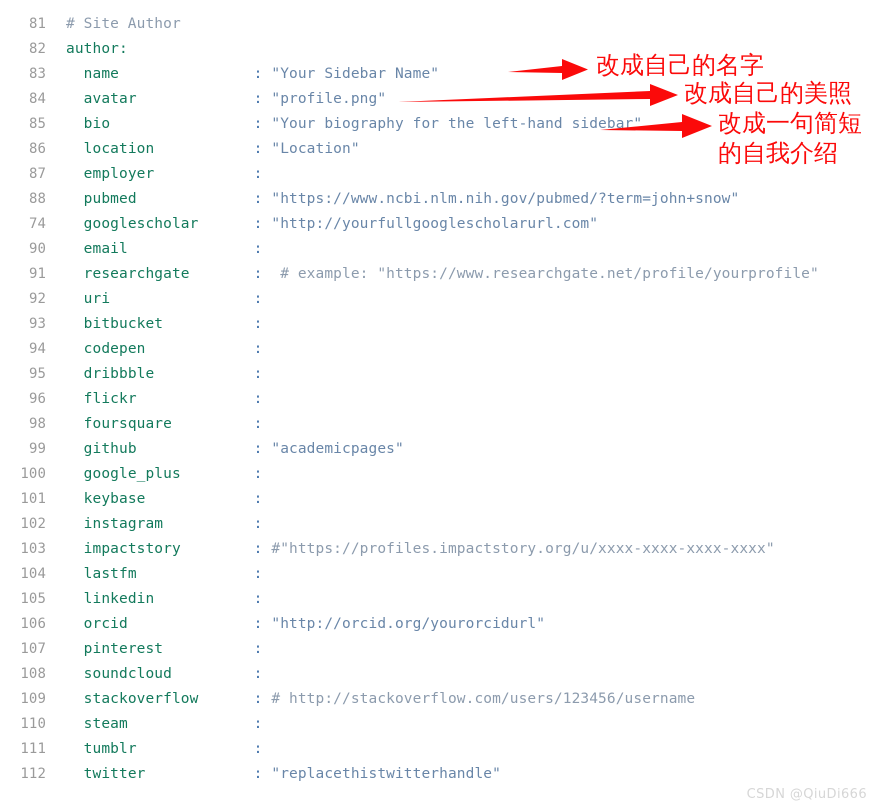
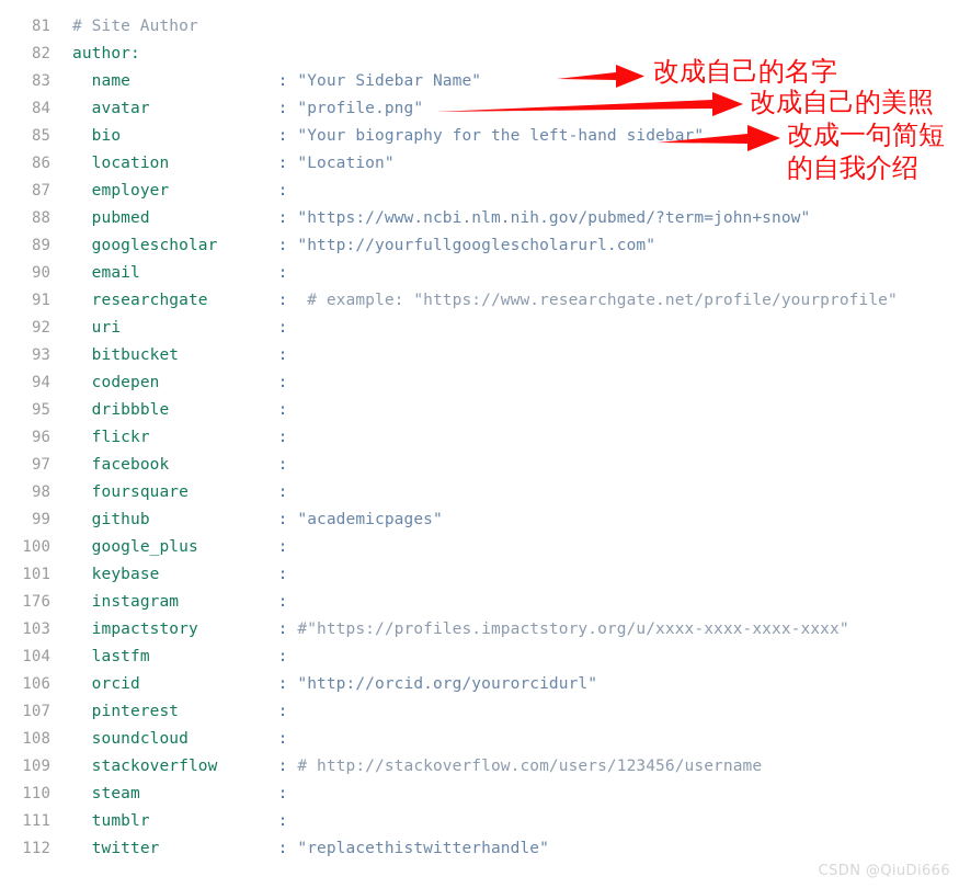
  81 # Site Author
  82 author:
  83 name : "Your Sidebar Name"
  84 avatar : "profile.png"
  85 bio : "Your biography for the left-hand sidebar"
  86 location : "Location"
  87 employer :
  88 pubmed : "https://www.ncbi.nlm.nih.gov/pubmed/?term=john+snow"
- 74 googlescholar : "http://yourfullgooglescholarurl.com"
+ 89 googlescholar : "http://yourfullgooglescholarurl.com"
  90 email :
  91 researchgate : # example: "https://www.researchgate.net/profile/yourprofile"
  92 uri :
  93 bitbucket :
  94 codepen :
  95 dribbble :
  96 flickr :
+ 97 facebook :
  98 foursquare :
  99 github : "academicpages"
  100 google_plus :
  101 keybase :
- 102 instagram :
+ 176 instagram :
  103 impactstory : #"https://profiles.impactstory.org/u/xxxx-xxxx-xxxx-xxxx"
  104 lastfm :
- 105 linkedin :
  106 orcid : "http://orcid.org/yourorcidurl"
  107 pinterest :
  108 soundcloud :
  109 stackoverflow : # http://stackoverflow.com/users/123456/username
  110 steam :
  111 tumblr :
  112 twitter : "replacethistwitterhandle"
  改成自己的名字
  改成自己的美照
  改成一句简短
  的自我介绍
  CSDN @QiuDi666
